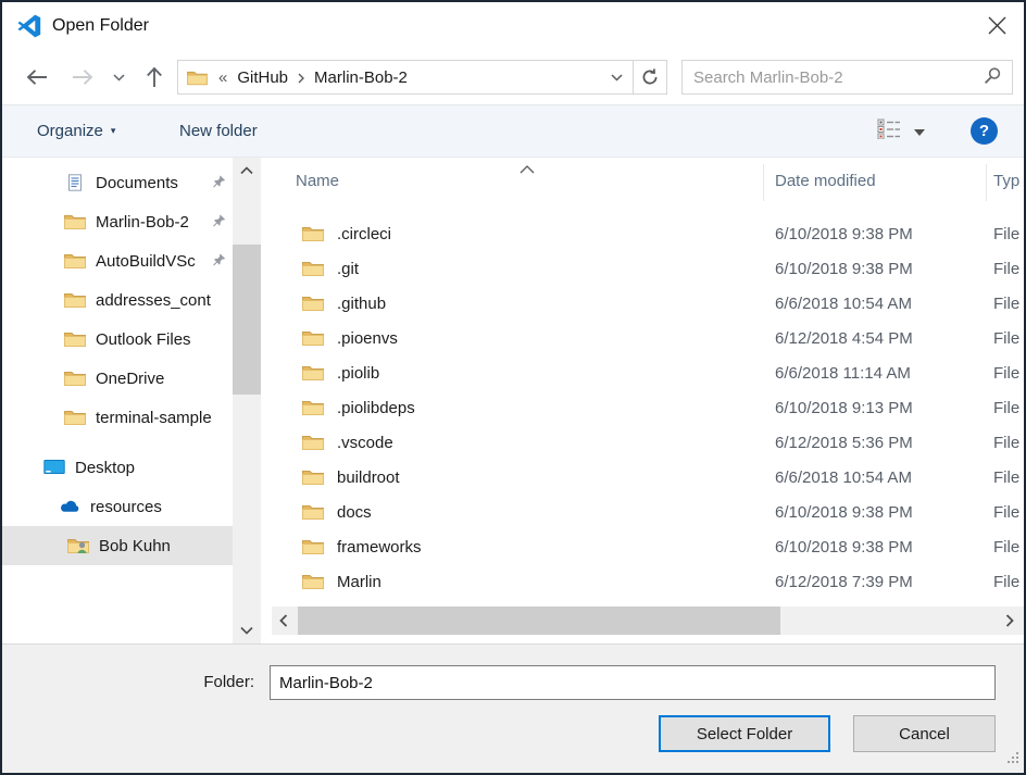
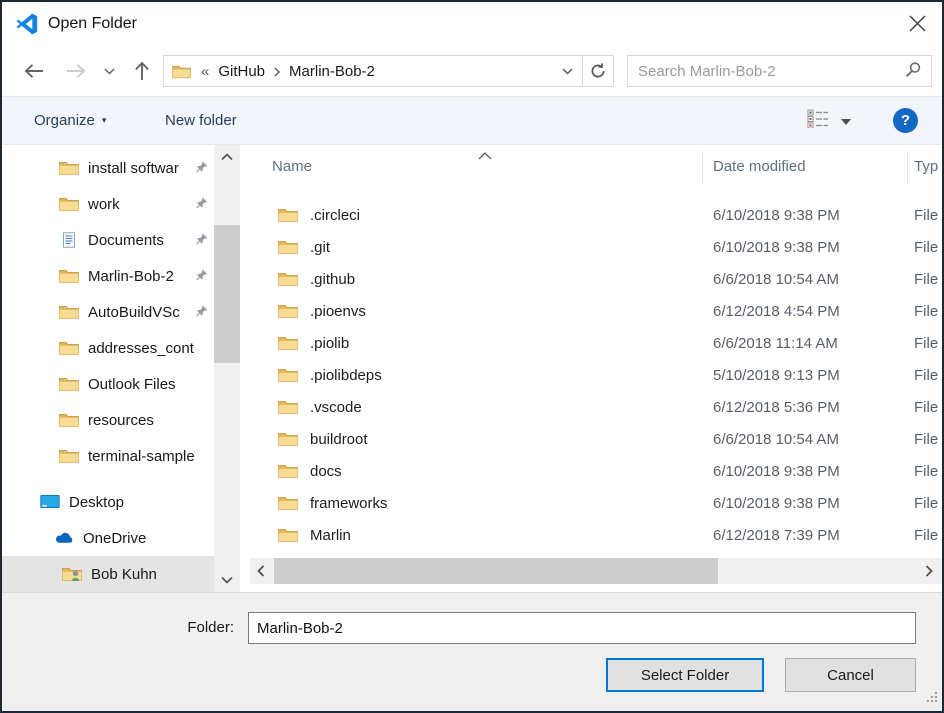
  Open Folder
  «
  GitHub
  Marlin-Bob-2
  Search Marlin-Bob-2
  Organize
  ▾
  New folder
  ?
+ install softwar
+ work
  Documents
  Marlin-Bob-2
  AutoBuildVSc
  addresses_cont
  Outlook Files
- OneDrive
+ resources
  terminal-sample
  Desktop
- resources
+ OneDrive
  Bob Kuhn
  Name
  Date modified
  Typ
  .circleci
  6/10/2018 9:38 PM
  File
  .git
  6/10/2018 9:38 PM
  File
  .github
  6/6/2018 10:54 AM
  File
  .pioenvs
  6/12/2018 4:54 PM
  File
  .piolib
  6/6/2018 11:14 AM
  File
  .piolibdeps
- 6/10/2018 9:13 PM
+ 5/10/2018 9:13 PM
  File
  .vscode
  6/12/2018 5:36 PM
  File
  buildroot
  6/6/2018 10:54 AM
  File
  docs
  6/10/2018 9:38 PM
  File
  frameworks
  6/10/2018 9:38 PM
  File
  Marlin
  6/12/2018 7:39 PM
  File
  Folder:
  Marlin-Bob-2
  Select Folder
  Cancel
